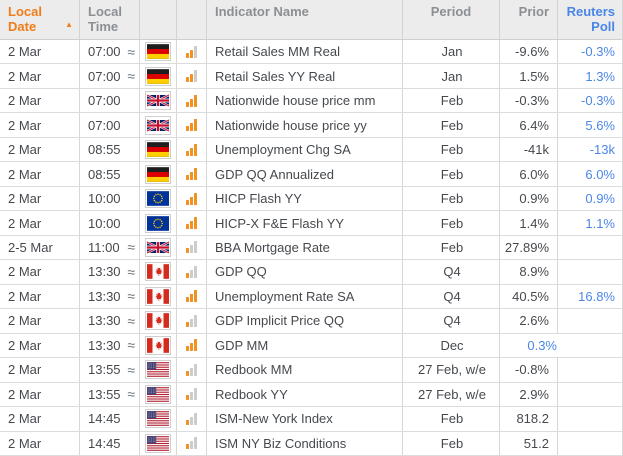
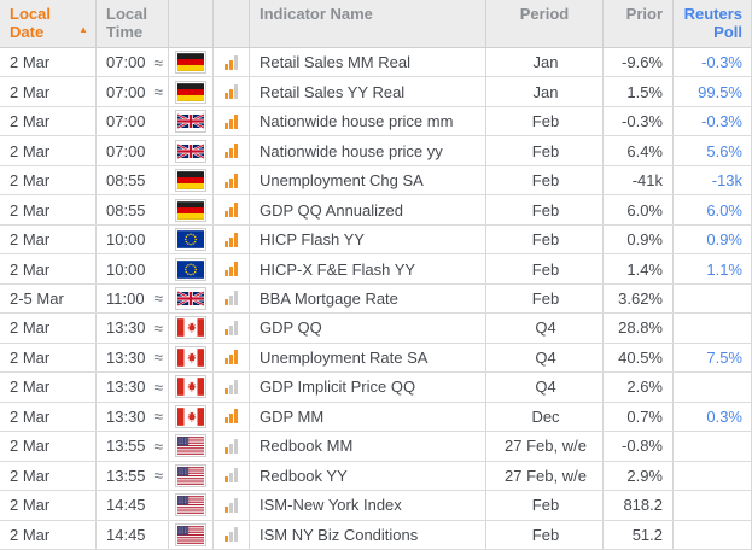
  Local Date
  ▲
  Local Time
  Indicator Name
  Period
  Prior
  Reuters Poll
  2 Mar
  07:00
  ≈
  Retail Sales MM Real
  Jan
  -9.6%
  -0.3%
  2 Mar
  07:00
  ≈
  Retail Sales YY Real
  Jan
  1.5%
- 1.3%
+ 99.5%
  2 Mar
  07:00
  Nationwide house price mm
  Feb
  -0.3%
  -0.3%
  2 Mar
  07:00
  Nationwide house price yy
  Feb
  6.4%
  5.6%
  2 Mar
  08:55
  Unemployment Chg SA
  Feb
  -41k
  -13k
  2 Mar
  08:55
  GDP QQ Annualized
  Feb
  6.0%
  6.0%
  2 Mar
  10:00
  HICP Flash YY
  Feb
  0.9%
  0.9%
  2 Mar
  10:00
  HICP-X F&E Flash YY
  Feb
  1.4%
  1.1%
  2-5 Mar
  11:00
  ≈
  BBA Mortgage Rate
  Feb
- 27.89%
+ 3.62%
  2 Mar
  13:30
  ≈
  GDP QQ
  Q4
- 8.9%
+ 28.8%
  2 Mar
  13:30
  ≈
  Unemployment Rate SA
  Q4
  40.5%
- 16.8%
+ 7.5%
  2 Mar
  13:30
  ≈
  GDP Implicit Price QQ
  Q4
  2.6%
  2 Mar
  13:30
  ≈
  GDP MM
  Dec
+ 0.7%
  0.3%
  2 Mar
  13:55
  ≈
  Redbook MM
  27 Feb, w/e
  -0.8%
  2 Mar
  13:55
  ≈
  Redbook YY
  27 Feb, w/e
  2.9%
  2 Mar
  14:45
  ISM-New York Index
  Feb
  818.2
  2 Mar
  14:45
  ISM NY Biz Conditions
  Feb
  51.2
